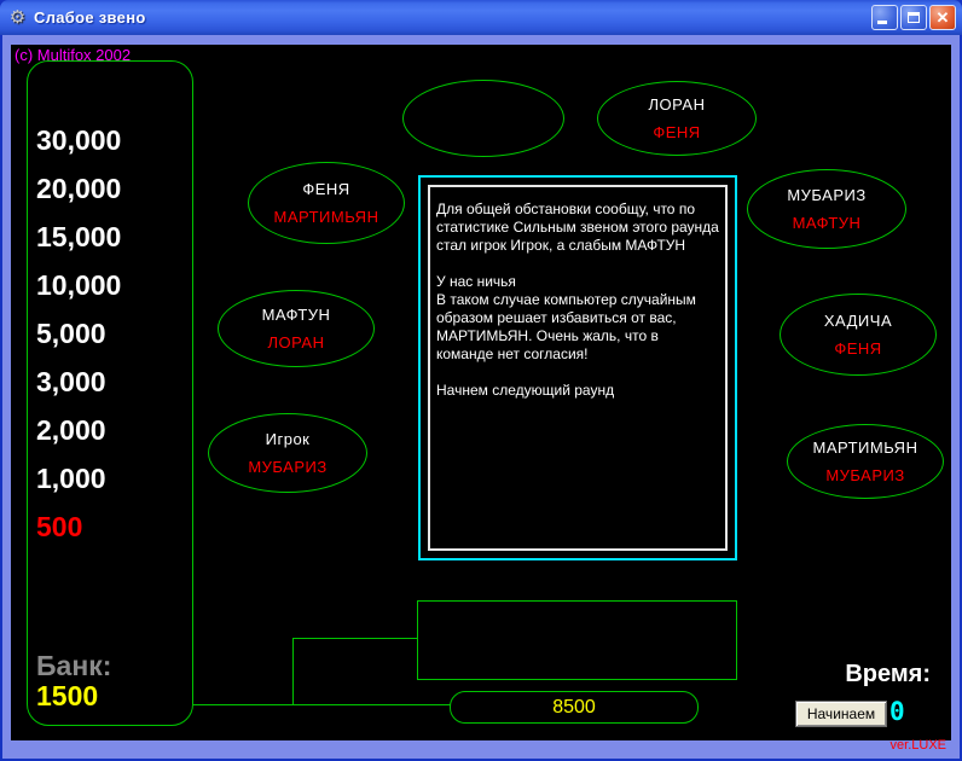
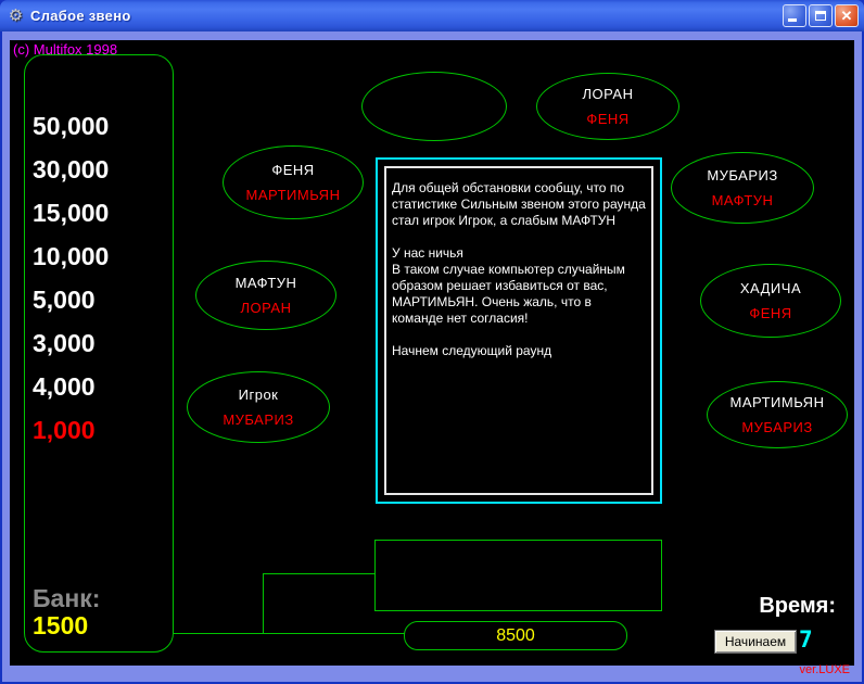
  ⚙
  Слабое звено
  ✕
- (c) Multifox 2002
+ (c) Multifox 1998
+ 50,000
  30,000
- 20,000
  15,000
  10,000
  5,000
  3,000
- 2,000
+ 4,000
  1,000
- 500
  Банк:
  1500
  ФЕНЯ
  МАРТИМЬЯН
  МАФТУН
  ЛОРАН
  Игрок
  МУБАРИЗ
  ЛОРАН
  ФЕНЯ
  МУБАРИЗ
  МАФТУН
  ХАДИЧА
  ФЕНЯ
  МАРТИМЬЯН
  МУБАРИЗ
  Для общей обстановки сообщу, что по статистике Сильным звеном этого раунда стал игрок Игрок, а слабым МАФТУН
  У нас ничья
  В таком случае компьютер случайным образом решает избавиться от вас, МАРТИМЬЯН. Очень жаль, что в команде нет согласия!
  Начнем следующий раунд
  8500
  Время:
  Начинаем
- 0
+ 7
  ver.LUXE
